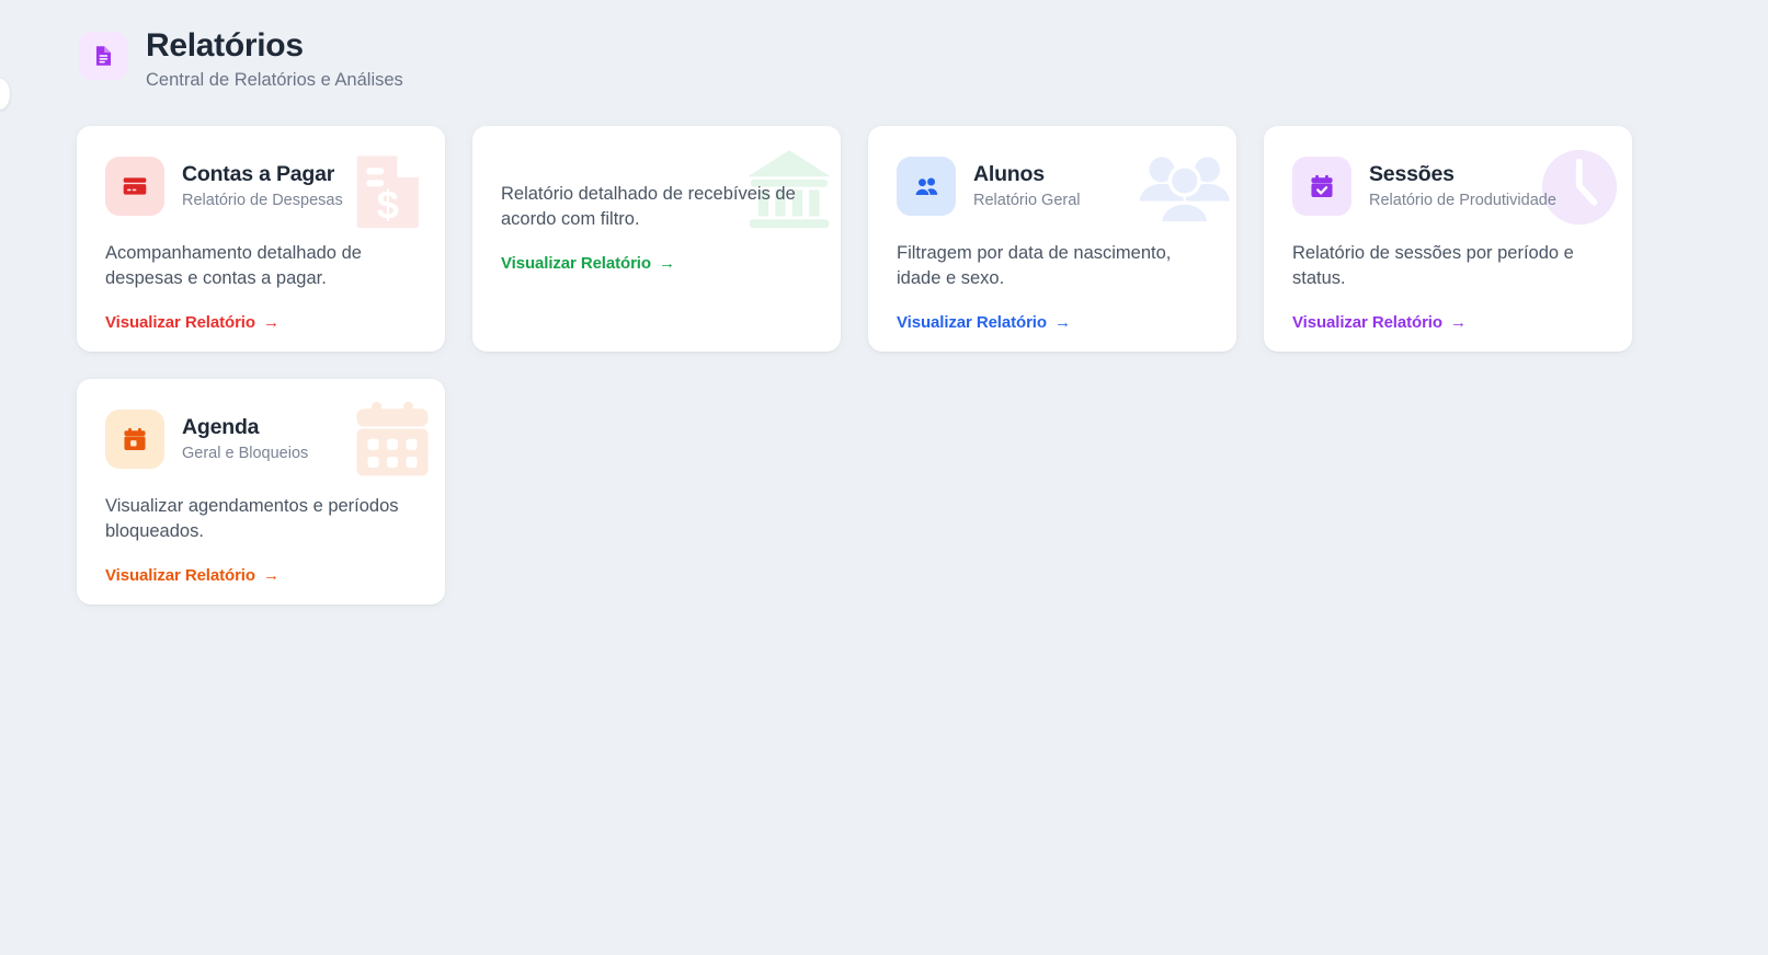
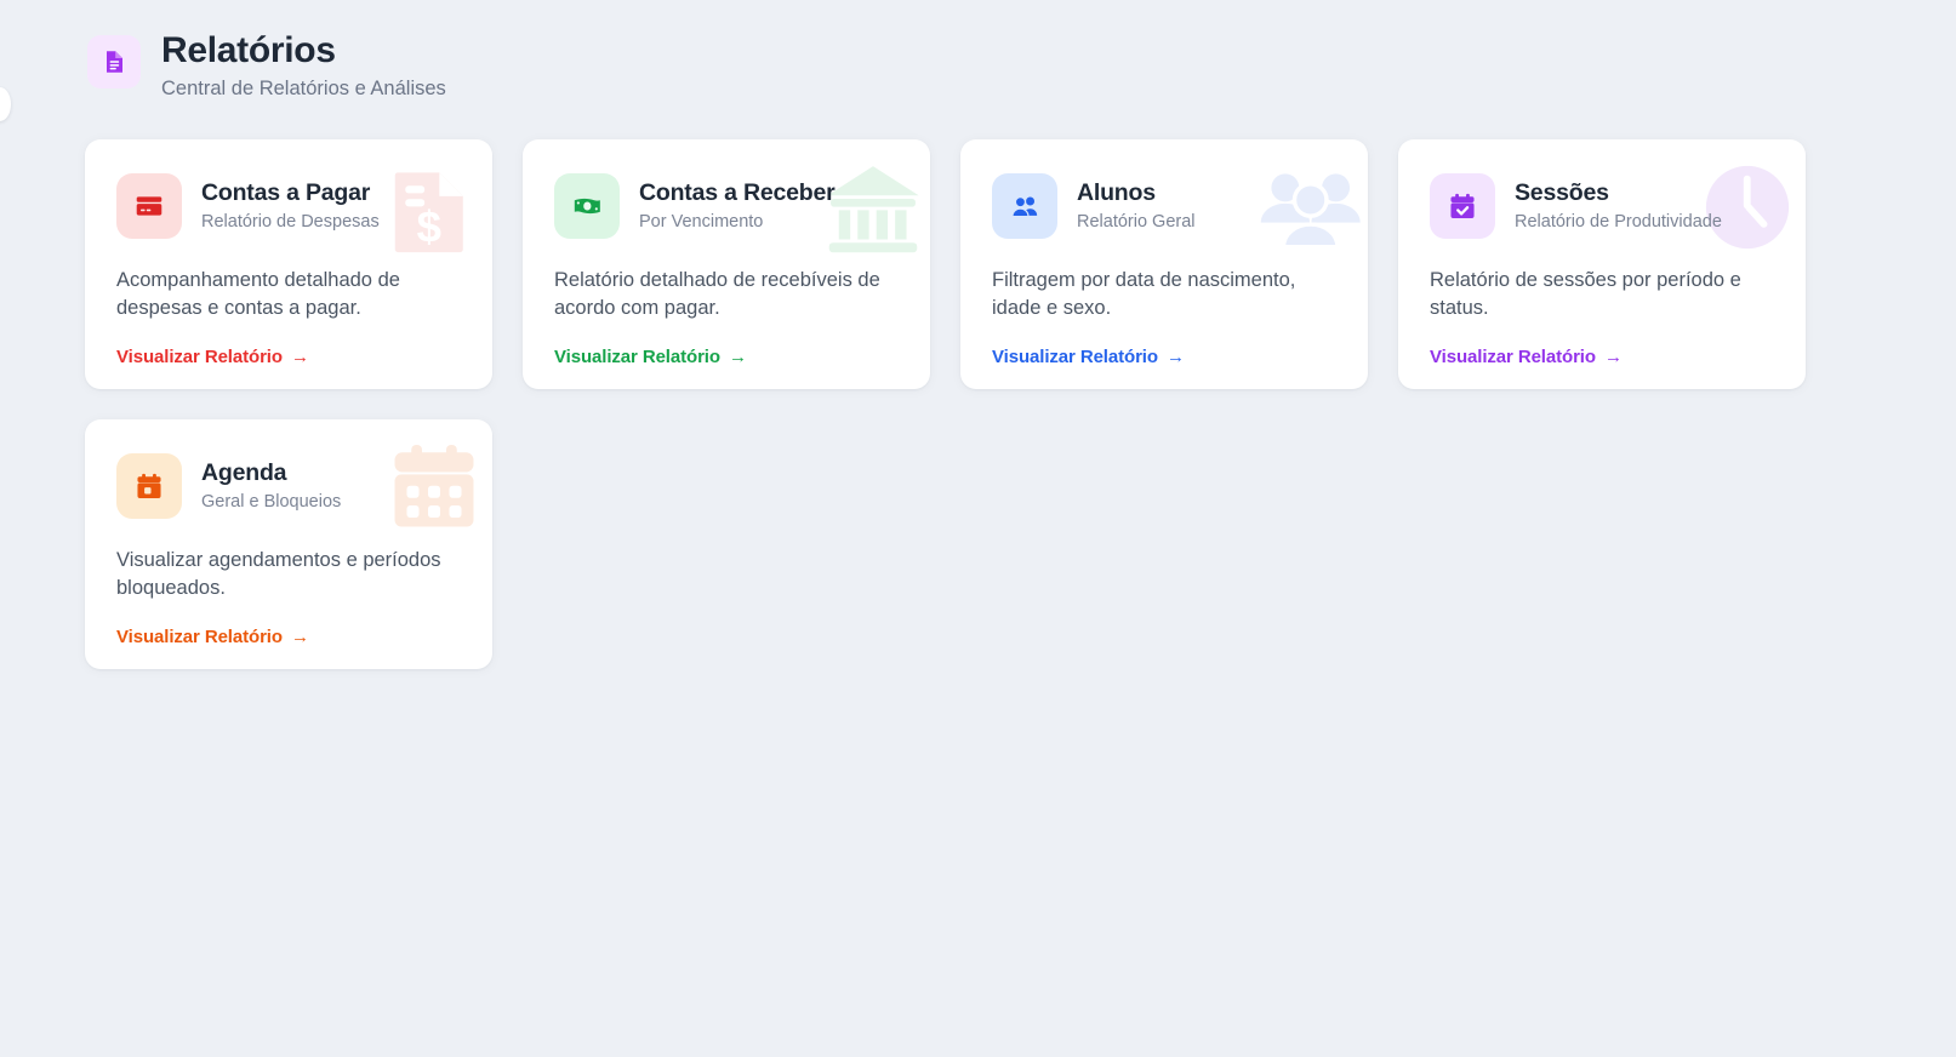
  Relatórios
  Central de Relatórios e Análises
  $
  Contas a Pagar
  Relatório de Despesas
  Acompanhamento detalhado de despesas e contas a pagar.
  Visualizar Relatório
  →
+ Contas a Receber
+ Por Vencimento
- Relatório detalhado de recebíveis de acordo com filtro.
+ Relatório detalhado de recebíveis de acordo com pagar.
  Visualizar Relatório
  →
  Alunos
  Relatório Geral
  Filtragem por data de nascimento, idade e sexo.
  Visualizar Relatório
  →
  Sessões
  Relatório de Produtividade
  Relatório de sessões por período e status.
  Visualizar Relatório
  →
  Agenda
  Geral e Bloqueios
  Visualizar agendamentos e períodos bloqueados.
  Visualizar Relatório
  →
